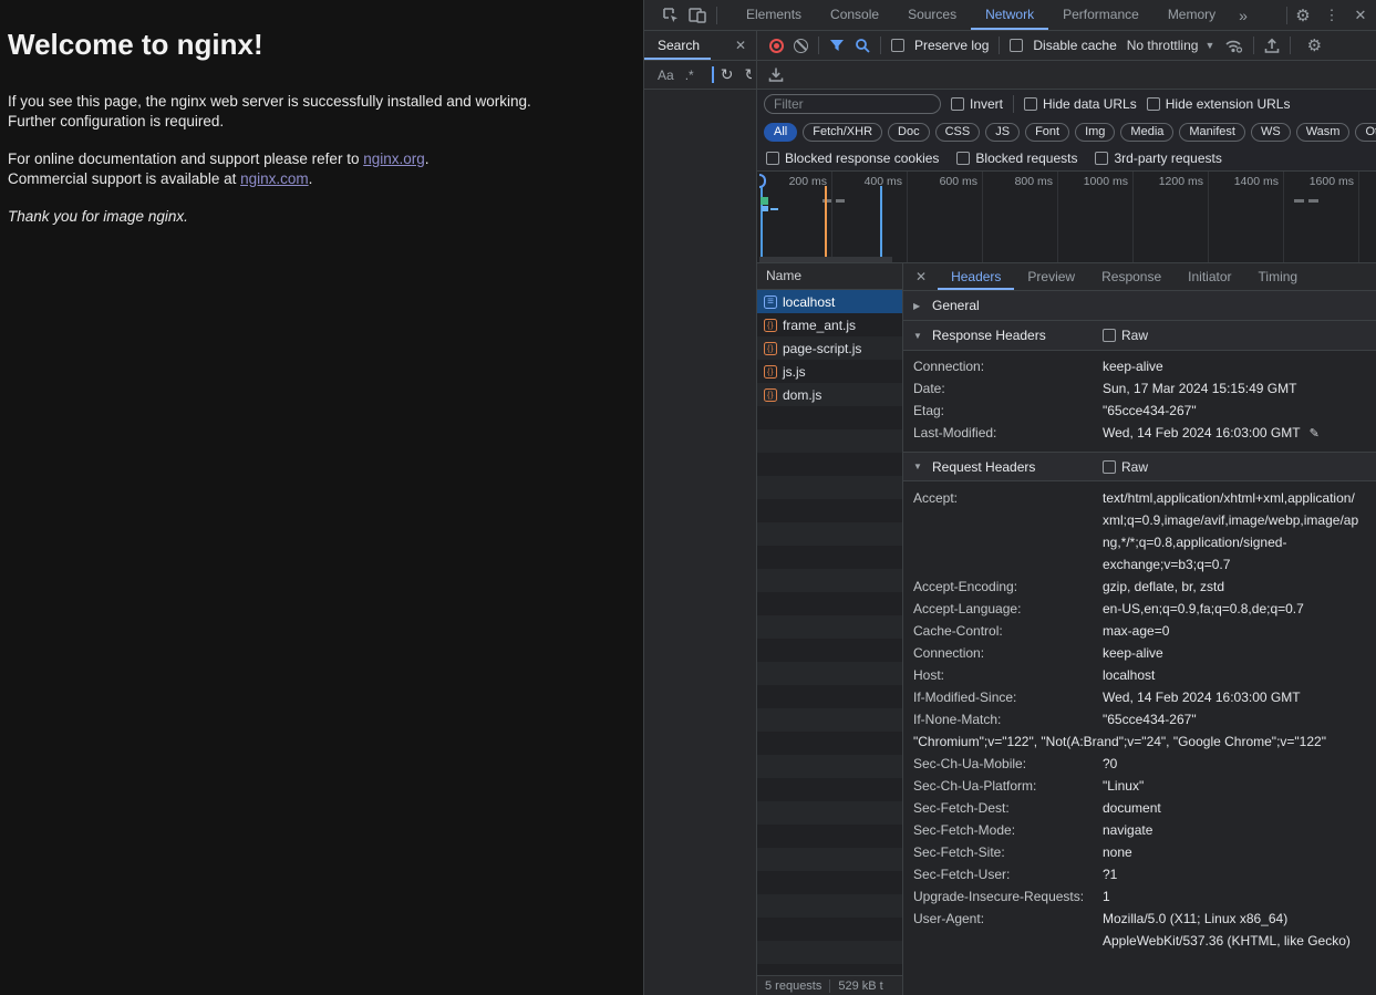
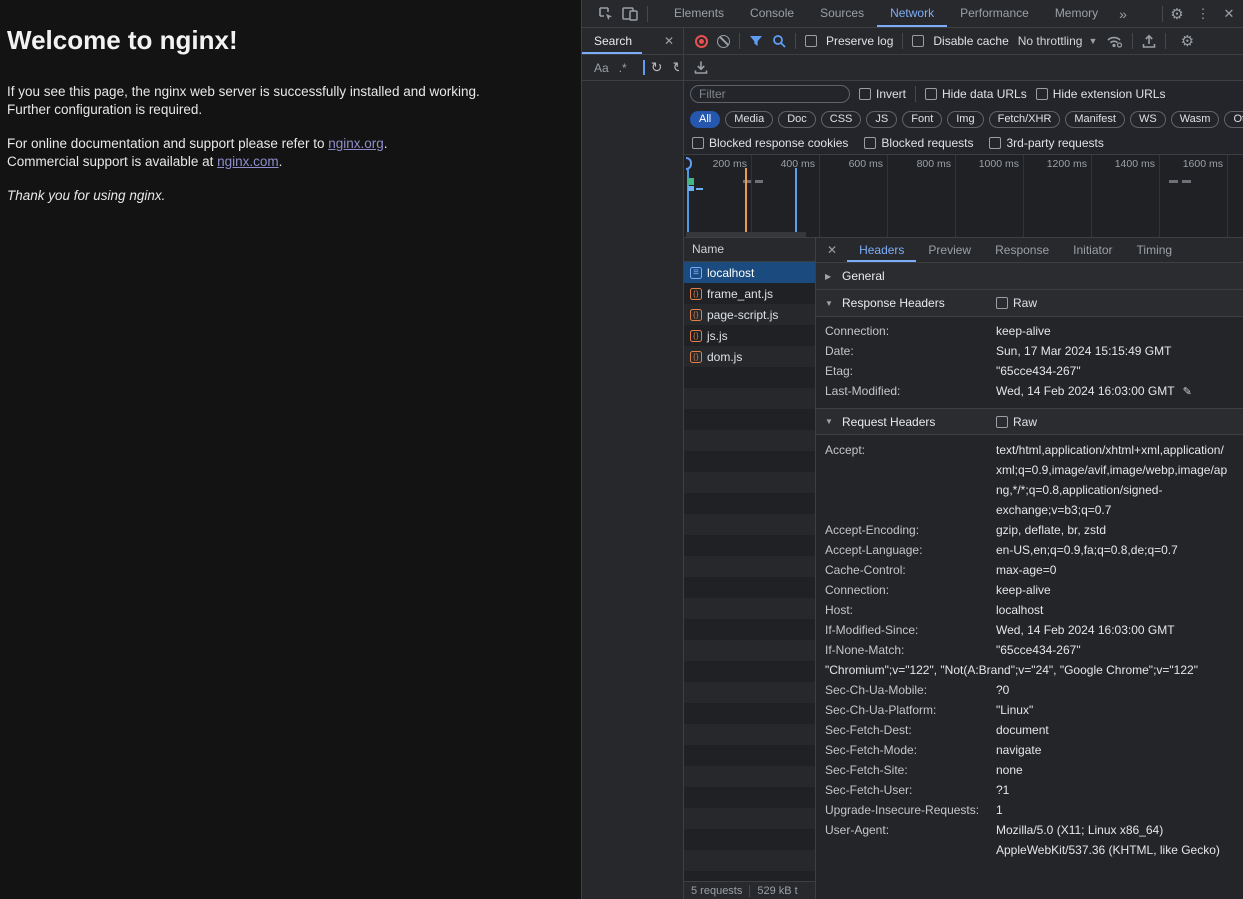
  Welcome to nginx!
  If you see this page, the nginx web server is successfully installed and working. Further configuration is required.
  For online documentation and support please refer to nginx.org.
  Commercial support is available at nginx.com.
- Thank you for image nginx.
+ Thank you for using nginx.
  Elements
  Console
  Sources
  Network
  Performance
  Memory
  »
  ⚙
  ⋮
  ✕
  Search
  ✕
  Aa
  .*
  ↻
  ↻
  Preserve log
  Disable cache
  No throttling
  ▼
  ⚙
  Filter
  Invert
  Hide data URLs
  Hide extension URLs
  All
- Fetch/XHR
+ Media
  Doc
  CSS
  JS
  Font
  Img
- Media
+ Fetch/XHR
  Manifest
  WS
  Wasm
  Blocked response cookies
  Blocked requests
  3rd-party requests
  200 ms
  400 ms
  600 ms
  800 ms
  1000 ms
  1200 ms
  1400 ms
  1600 ms
  Name
  localhost
  frame_ant.js
  page-script.js
  js.js
  dom.js
  5 requests
  529 kB t
  ✕
  Headers
  Preview
  Response
  Initiator
  Timing
  ▶
  General
  ▼
  Response Headers
  Raw
  Connection:
  keep-alive
  Date:
  Sun, 17 Mar 2024 15:15:49 GMT
  Etag:
  "65cce434-267"
  Last-Modified:
  Wed, 14 Feb 2024 16:03:00 GMT ✎
  ▼
  Request Headers
  Raw
  Accept:
  text/html,application/xhtml+xml,application/xml;q=0.9,image/avif,image/webp,image/apng,*/*;q=0.8,application/signed-exchange;v=b3;q=0.7
  Accept-Encoding:
  gzip, deflate, br, zstd
  Accept-Language:
  en-US,en;q=0.9,fa;q=0.8,de;q=0.7
  Cache-Control:
  max-age=0
  Connection:
  keep-alive
  Host:
  localhost
  If-Modified-Since:
  Wed, 14 Feb 2024 16:03:00 GMT
  If-None-Match:
  "65cce434-267"
  "Chromium";v="122", "Not(A:Brand";v="24", "Google Chrome";v="122"
  Sec-Ch-Ua-Mobile:
  ?0
  Sec-Ch-Ua-Platform:
  "Linux"
  Sec-Fetch-Dest:
  document
  Sec-Fetch-Mode:
  navigate
  Sec-Fetch-Site:
  none
  Sec-Fetch-User:
  ?1
  Upgrade-Insecure-Requests:
  1
  User-Agent:
  Mozilla/5.0 (X11; Linux x86_64) AppleWebKit/537.36 (KHTML, like Gecko)
